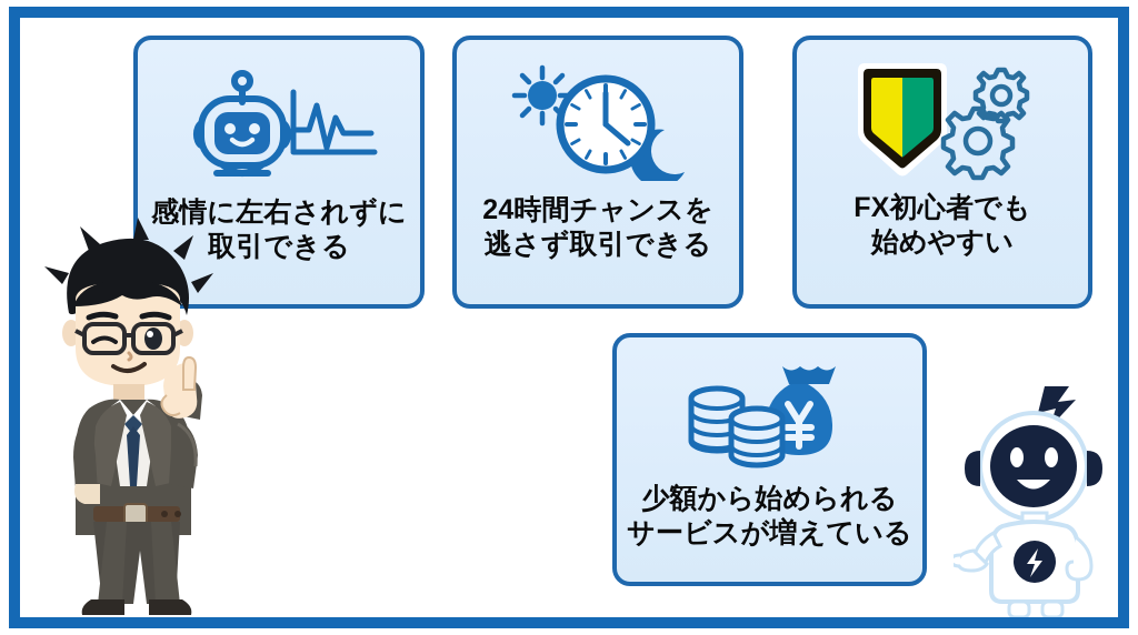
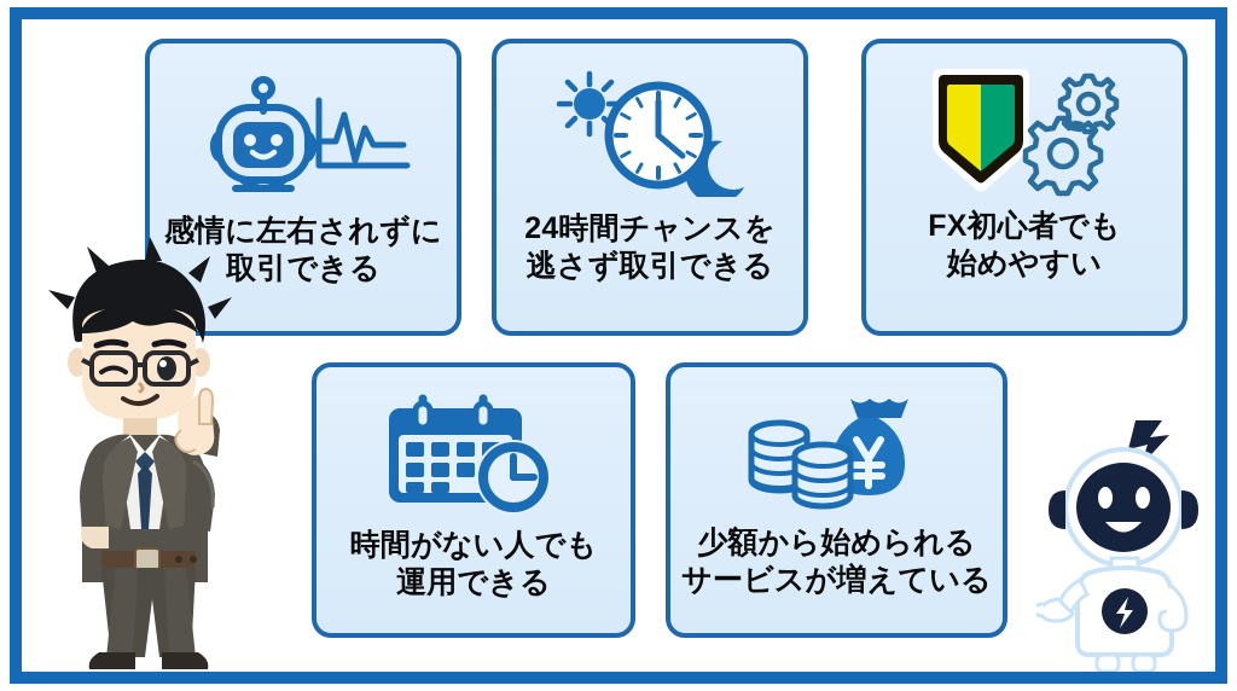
  感情に左右されずに
  取引できる
  24時間チャンスを
  逃さず取引できる
  FX初心者でも
  始めやすい
+ 時間がない人でも
+ 運用できる
  少額から始められる
  サービスが増えている
